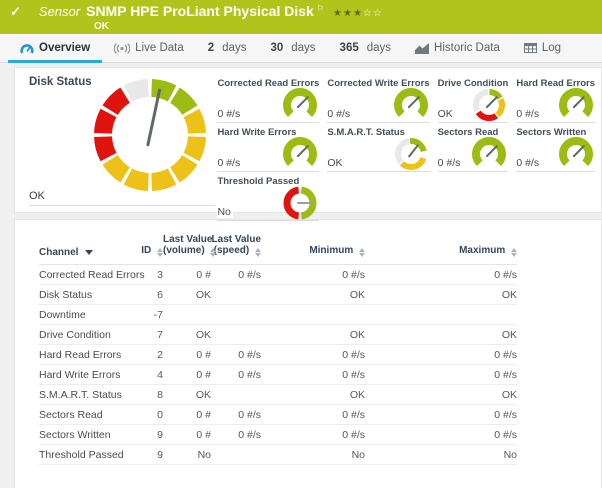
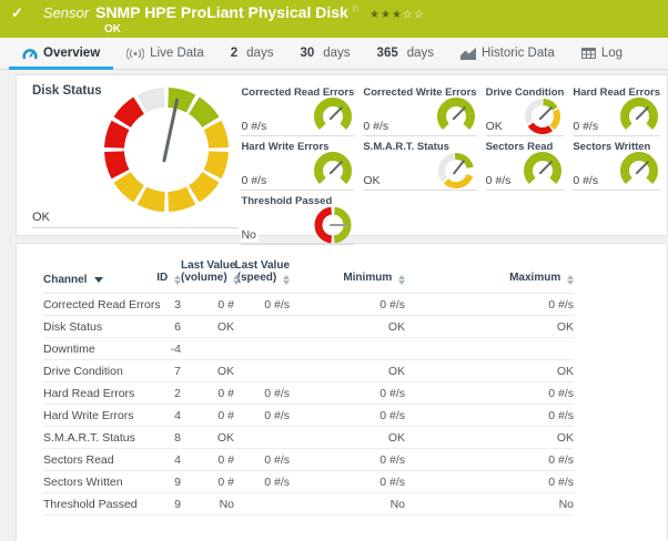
  ✓
  Sensor
  SNMP HPE ProLiant Physical Disk
  ⚐
  ★★★☆☆
  OK
  Overview
  Live Data
  2
  days
  30
  days
  365
  days
  Historic Data
  Log
  Disk Status
  OK
  Corrected Read Errors
  0 #/s
  Corrected Write Errors
  0 #/s
  Drive Condition
  OK
  Hard Read Errors
  0 #/s
  Hard Write Errors
  0 #/s
  S.M.A.R.T. Status
  OK
  Sectors Read
  0 #/s
  Sectors Written
  0 #/s
  Threshold Passed
  No
  Channel	ID	Last Value(volume)	Last Value(speed)	Minimum	Maximum
  Corrected Read Errors	3	0 #	0 #/s	0 #/s	0 #/s
  Disk Status	6	OK		OK	OK
- Downtime	-7
+ Downtime	-4
  Drive Condition	7	OK		OK	OK
  Hard Read Errors	2	0 #	0 #/s	0 #/s	0 #/s
  Hard Write Errors	4	0 #	0 #/s	0 #/s	0 #/s
  S.M.A.R.T. Status	8	OK		OK	OK
- Sectors Read	0	0 #	0 #/s	0 #/s	0 #/s
+ Sectors Read	4	0 #	0 #/s	0 #/s	0 #/s
  Sectors Written	9	0 #	0 #/s	0 #/s	0 #/s
  Threshold Passed	9	No		No	No
